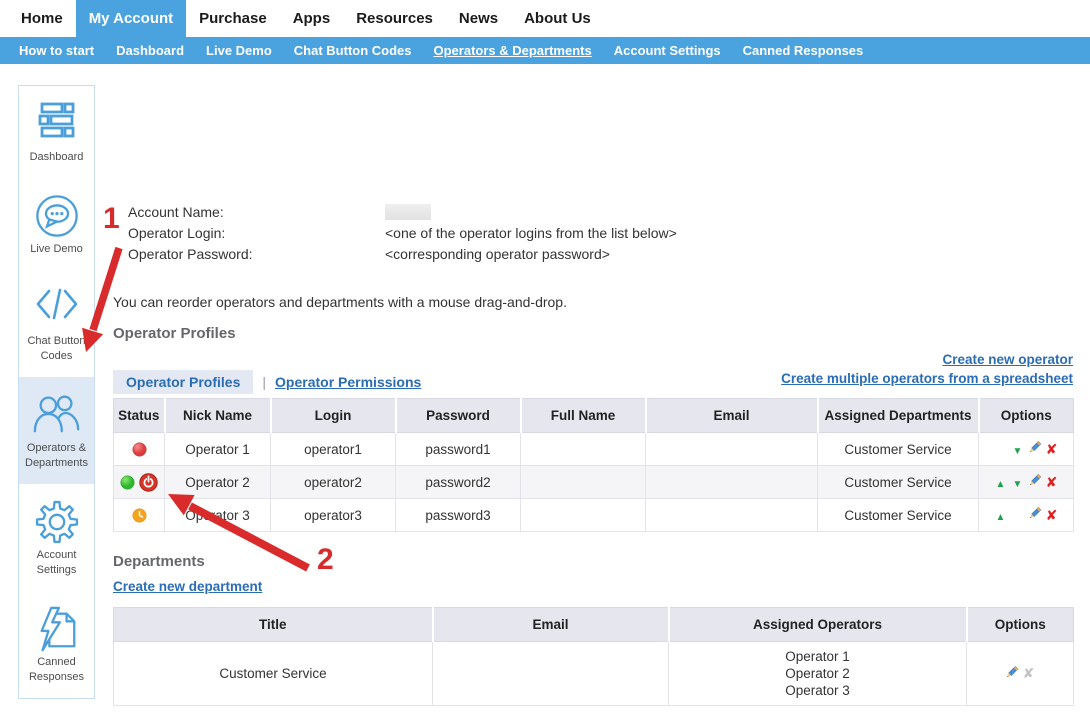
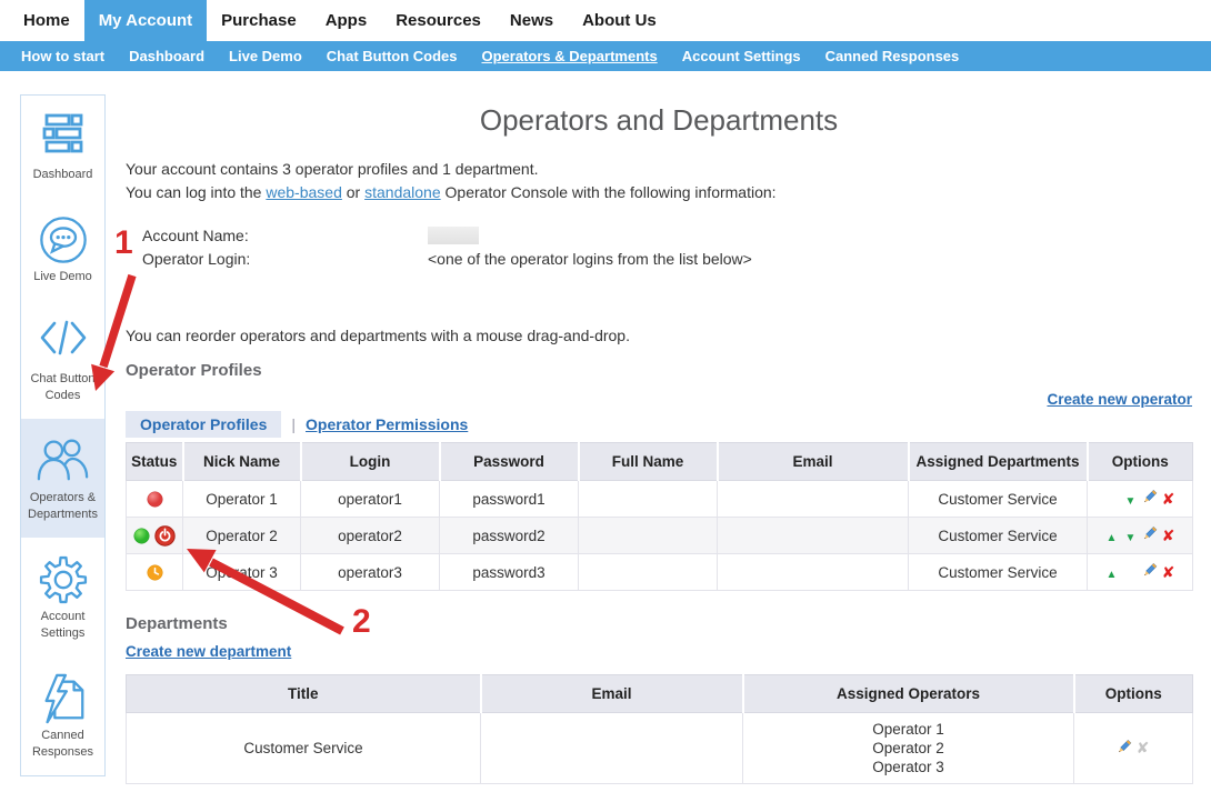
  Home
  My Account
  Purchase
  Apps
  Resources
  News
  About Us
  How to start
  Dashboard
  Live Demo
  Chat Button Codes
  Operators & Departments
  Account Settings
  Canned Responses
  Dashboard
  Live Demo
  Chat Button Codes
  Operators & Departments
  Account Settings
  Canned Responses
+ Operators and Departments
+ Your account contains 3 operator profiles and 1 department.
+ You can log into the web-based or standalone Operator Console with the following information:
  Account Name:
  Operator Login:
  <one of the operator logins from the list below>
- Operator Password:
- <corresponding operator password>
  You can reorder operators and departments with a mouse drag-and-drop.
  Operator Profiles
  Create new operator
- Create multiple operators from a spreadsheet
  Operator Profiles
  |
  Operator Permissions
  Status	Nick Name	Login	Password	Full Name	Email	Assigned Departments	Options
  	Operator 1	operator1	password1			Customer Service	▼ ✘
  	Operator 2	operator2	password2			Customer Service	▲ ▼ ✘
  	Oator 3	operator3	password3			Customer Service	▲ ✘
  Departments
  Create new department
  Title	Email	Assigned Operators	Options
  Customer Service		Operator 1 Operator 2 Operator 3	✘
  1
  2
